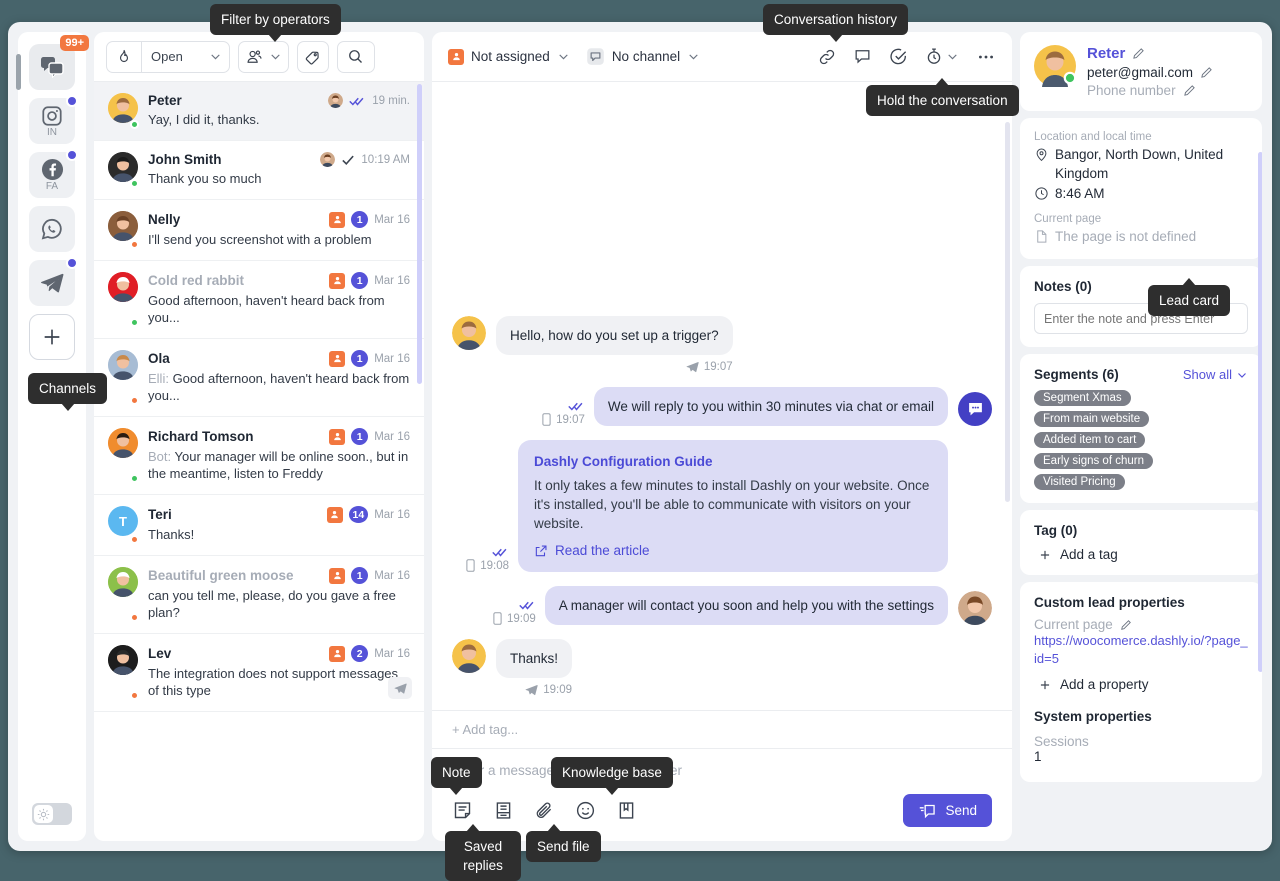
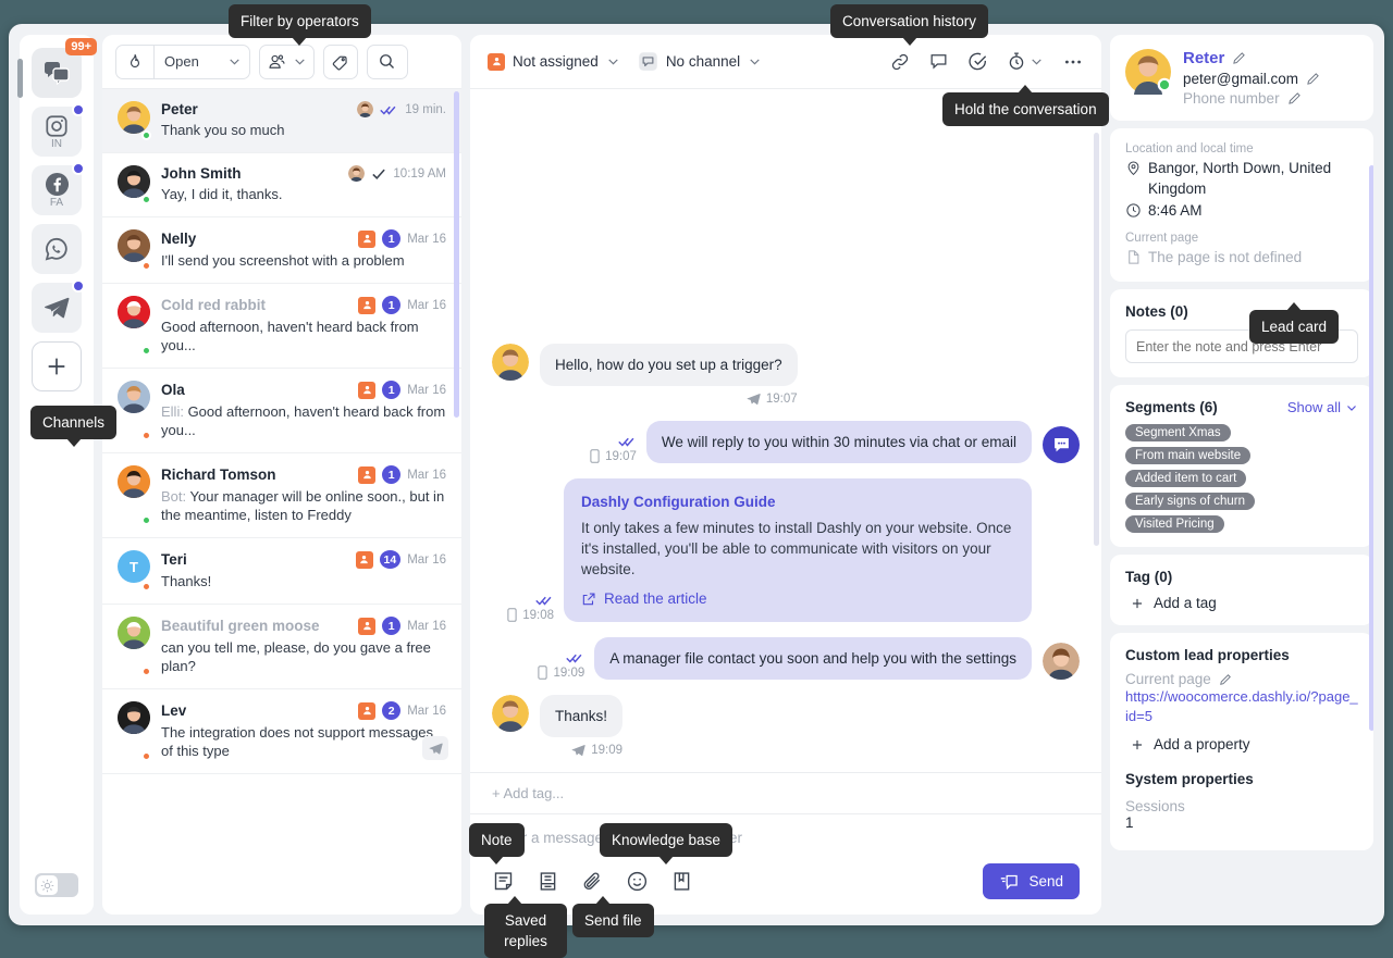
  99+
  IN
  FA
  Open
  Peter
  19 min.
- Yay, I did it, thanks.
+ Thank you so much
  John Smith
  10:19 AM
- Thank you so much
+ Yay, I did it, thanks.
  Nelly
  1
  Mar 16
  I'll send you screenshot with a problem
  Cold red rabbit
  1
  Mar 16
  Good afternoon, haven't heard back from you...
  Ola
  1
  Mar 16
  Elli: Good afternoon, haven't heard back from you...
  Richard Tomson
  1
  Mar 16
  Bot: Your manager will be online soon., but in the meantime, listen to Freddy
  T
  Teri
  14
  Mar 16
  Thanks!
  Beautiful green moose
  1
  Mar 16
  can you tell me, please, do you gave a free plan?
  Lev
  2
  Mar 16
  The integration does not support messages of this type
  Not assigned
  No channel
  Hello, how do you set up a trigger?
  19:07
  19:07
  We will reply to you within 30 minutes via chat or email
  19:08
  Dashly Configuration Guide
  It only takes a few minutes to install Dashly on your website. Once it's installed, you'll be able to communicate with visitors on your website.
  Read the article
  19:09
- A manager will contact you soon and help you with the settings
+ A manager file contact you soon and help you with the settings
  Thanks!
  19:09
  + Add tag...
  Send
  Reter
  peter@gmail.com
  Phone number
  Location and local time
  Bangor, North Down, United Kingdom
  8:46 AM
  Current page
  The page is not defined
  Notes (0)
  Enter the note and press Enter
  Segments (6)
  Show all
  Segment Xmas
  From main website
  Added item to cart
  Early signs of churn
  Visited Pricing
  Tag (0)
  Add a tag
  Custom lead properties
  Current page
  https://woocomerce.dashly.io/?page_id=5
  Add a property
  System properties
  Sessions
  1
  Filter by operators
  Conversation history
  Hold the conversation
  Lead card
  Channels
  Note
  Knowledge base
  Saved replies
  Send file
